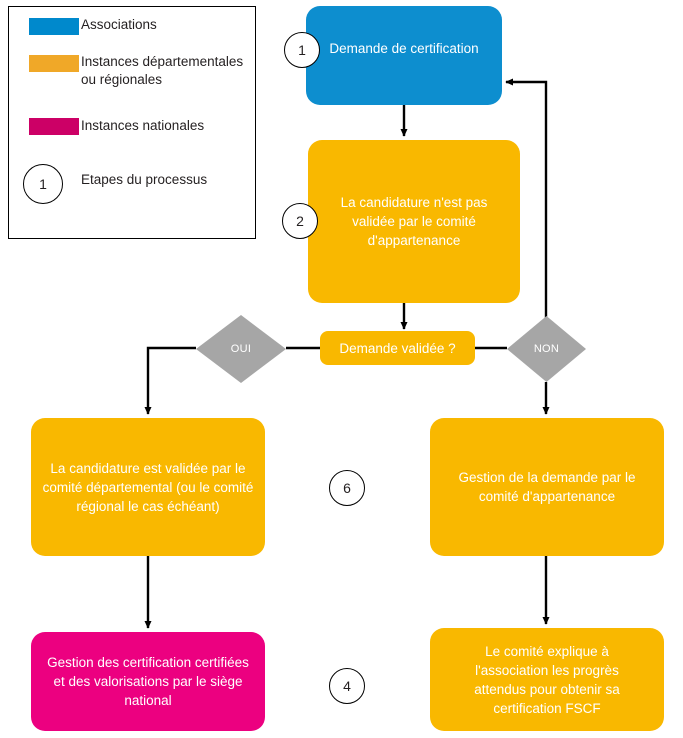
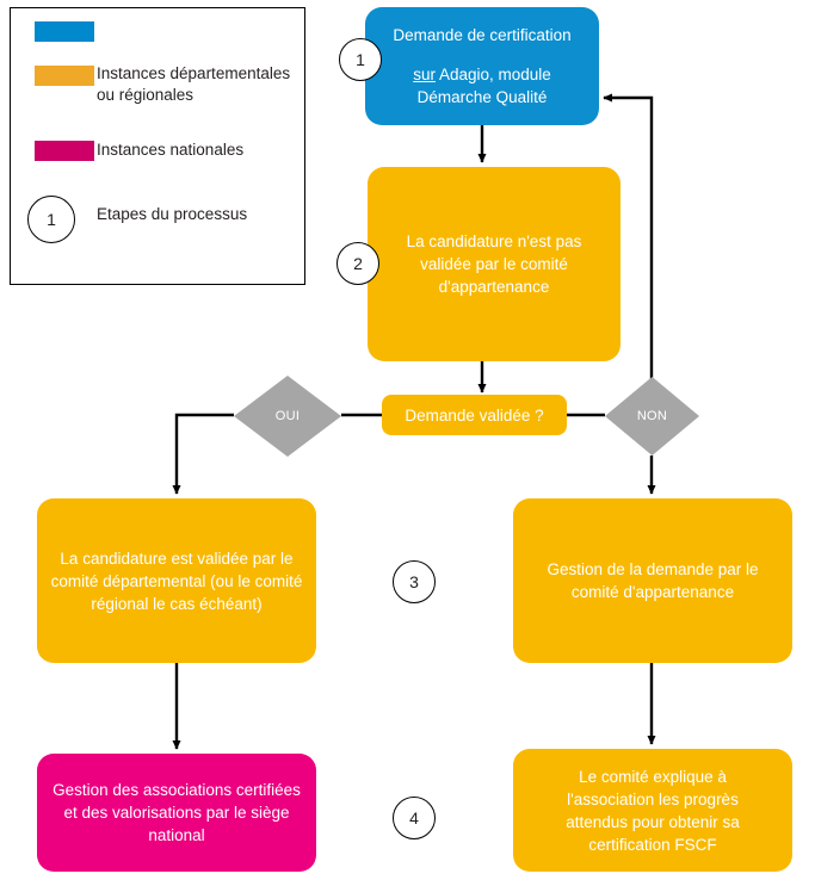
- Associations
  Instances départementales ou régionales
  Instances nationales
  1
  Etapes du processus
  Demande de certification
+ sur Adagio, module
+ Démarche Qualité
  1
  La candidature n'est pas validée par le comité d'appartenance
  2
  Demande validée ?
  OUI
  NON
  La candidature est validée par le comité départemental (ou le comité régional le cas échéant)
  Gestion de la demande par le comité d'appartenance
- 6
+ 3
- Gestion des certification certifiées et des valorisations par le siège national
+ Gestion des associations certifiées et des valorisations par le siège national
  Le comité explique à l'association les progrès attendus pour obtenir sa certification FSCF
  4
